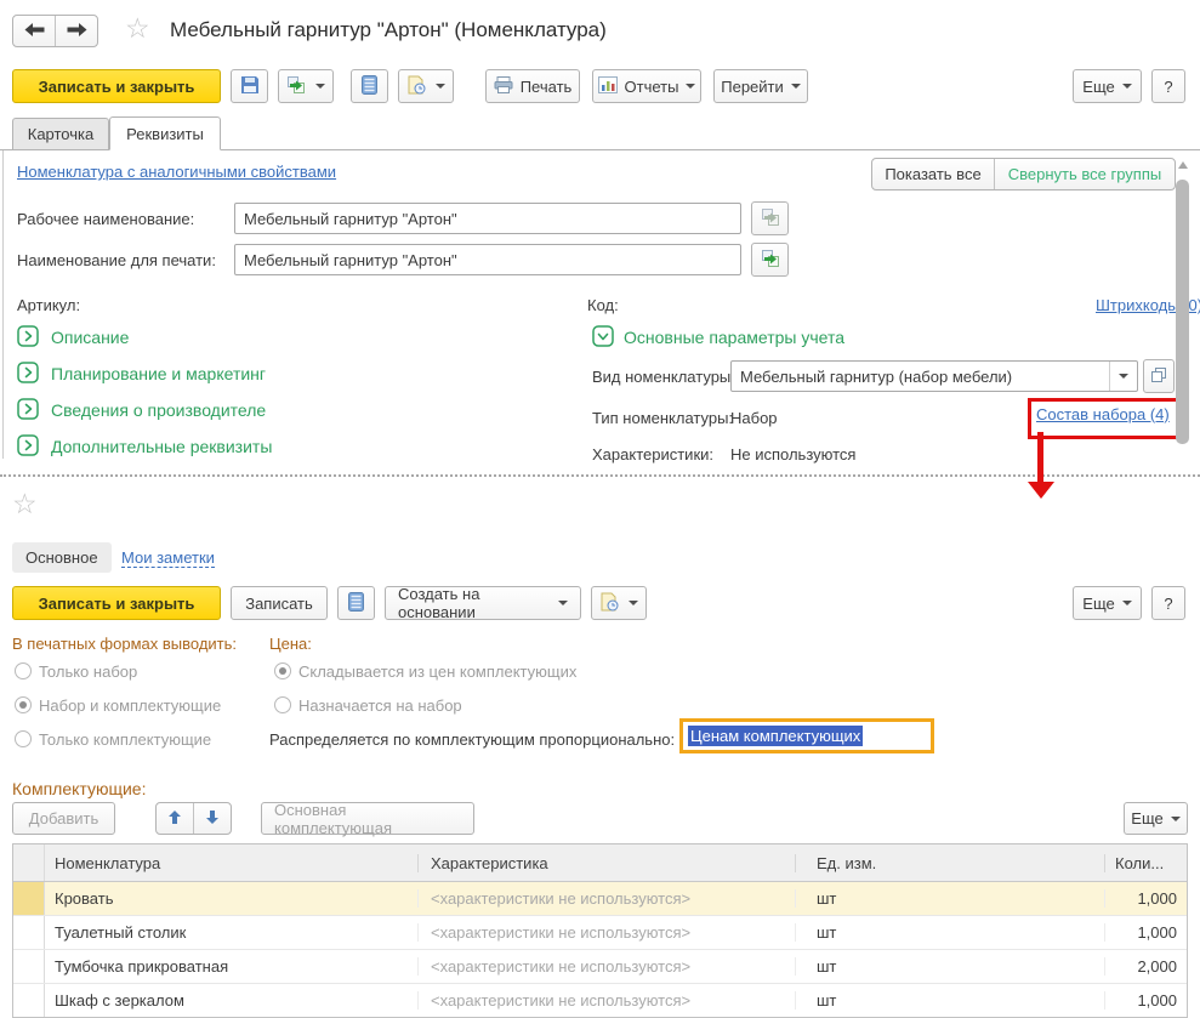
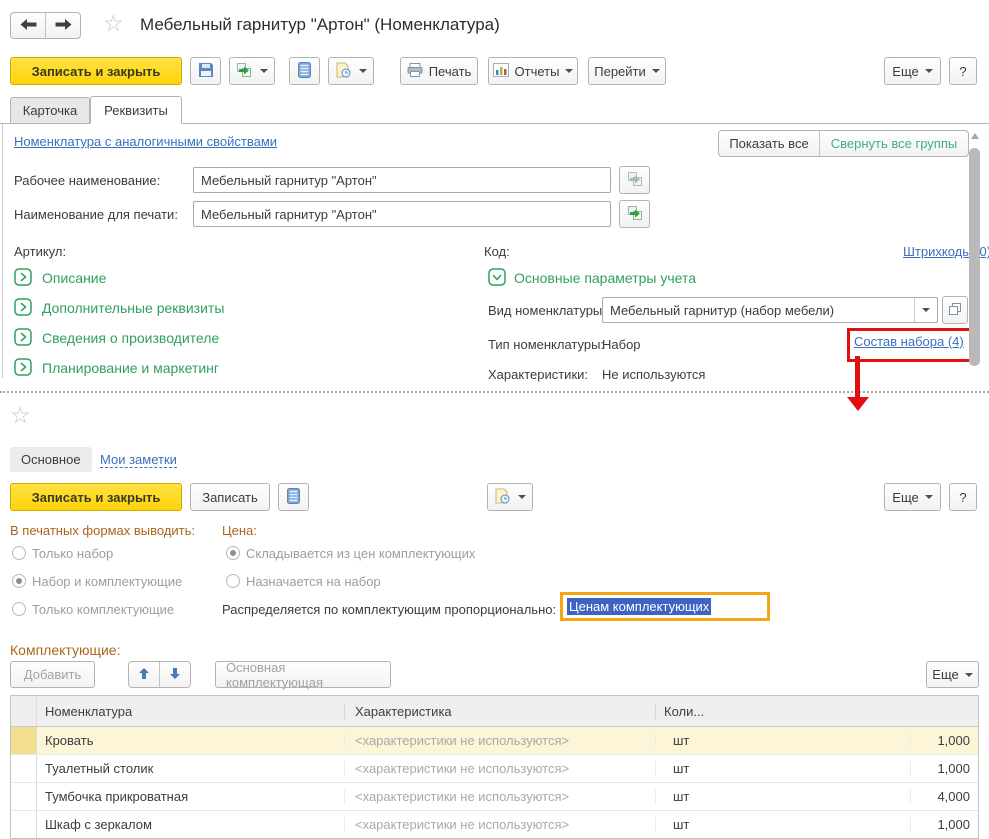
  ☆
  Мебельный гарнитур "Артон" (Номенклатура)
  Записать и закрыть
  Печать
  Отчеты
  Перейти
  Еще
  ?
  Карточка
  Реквизиты
  Номенклатура с аналогичными свойствами
  Показать все
  Свернуть все группы
  Рабочее наименование:
  Мебельный гарнитур "Артон"
  Наименование для печати:
  Мебельный гарнитур "Артон"
  Артикул:
  Код:
  Штрихкоды0
  Описание
- Планирование и маркетинг
+ Дополнительные реквизиты
  Сведения о производителе
- Дополнительные реквизиты
+ Планирование и маркетинг
  Основные параметры учета
  Вид номенклатуры
  Мебельный гарнитур (набор мебели)
  Тип номенклатуры:
  Набор
  Состав набора (4)
  Характеристики:
  Не используются
  ☆
  Основное
  Мои заметки
  Записать и закрыть
  Записать
- Создать на основании
  Еще
  ?
  В печатных формах выводить:
  Только набор
  Набор и комплектующие
  Только комплектующие
  Цена:
  Складывается из цен комплектующих
  Назначается на набор
  Распределяется по комплектующим пропорционально:
  Ценам комплектующих
  Комплектующие:
  Добавить
  Основная комплектующая
  Еще
  Номенклатура
  Характеристика
- Ед. изм.
  Коли...
  Кровать
  <характеристики не используются>
  шт
  1,000
  Туалетный столик
  <характеристики не используются>
  шт
  1,000
  Тумбочка прикроватная
  <характеристики не используются>
  шт
- 2,000
+ 4,000
  Шкаф с зеркалом
  <характеристики не используются>
  шт
  1,000
